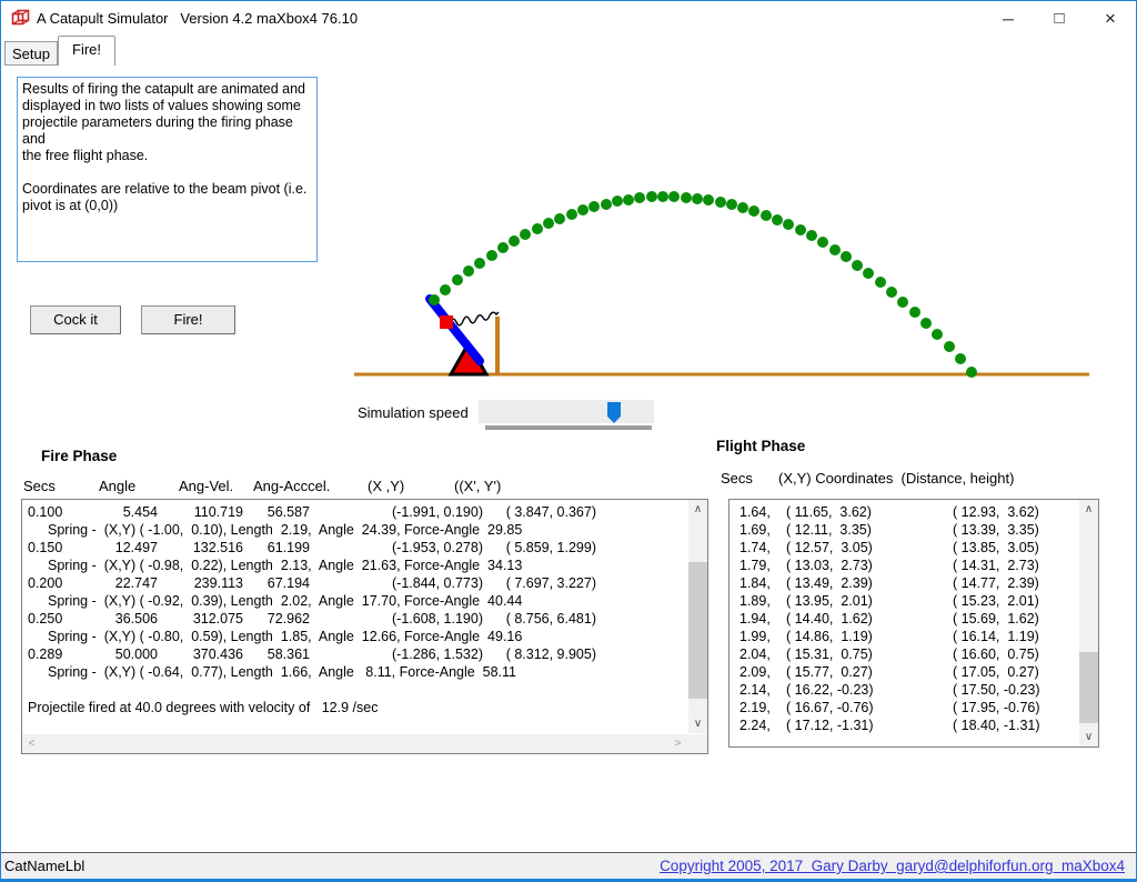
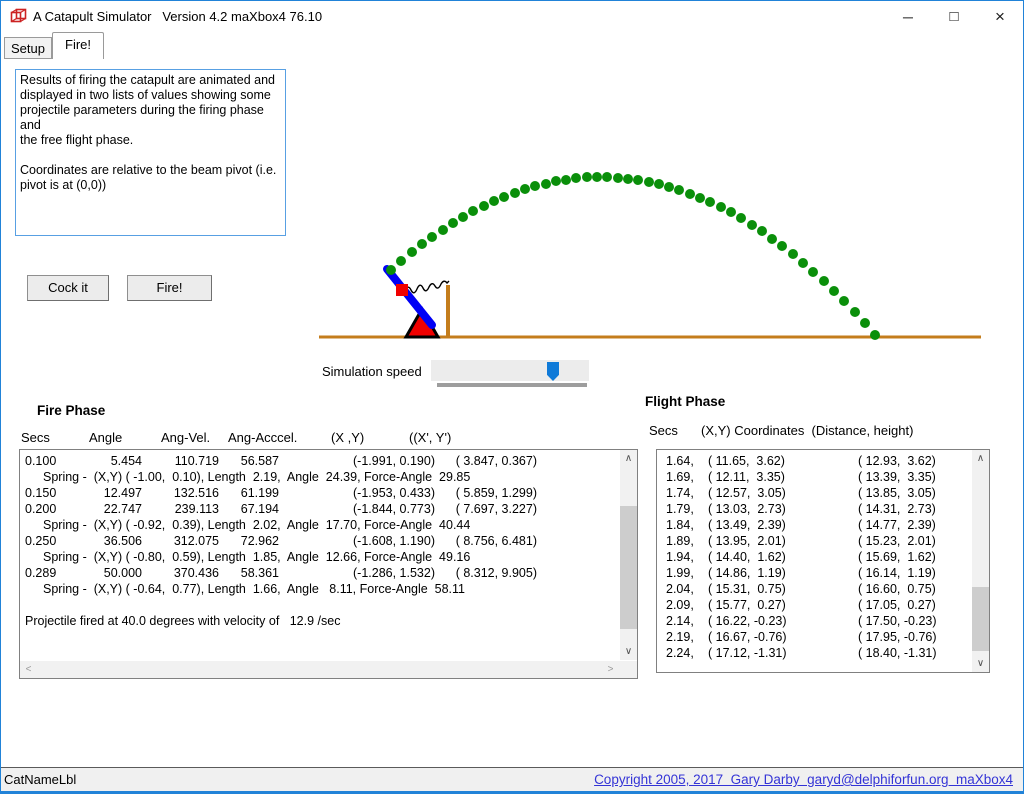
  A Catapult Simulator Version 4.2 maXbox4 76.10
  ─
  □
  ×
  Setup
  Fire!
  Results of firing the catapult are animated and
  displayed in two lists of values showing some
  projectile parameters during the firing phase and
  the free flight phase.
  Coordinates are relative to the beam pivot (i.e.
  pivot is at (0,0))
  Cock it
  Fire!
  Simulation speed
  Fire Phase
  Secs
  Angle
  Ang-Vel.
  Ang-Acccel.
  (X ,Y)
  ((X', Y')
  0.100
  5.454
  110.719
  56.587
  (-1.991, 0.190)
  ( 3.847, 0.367)
  Spring - (X,Y) ( -1.00, 0.10), Length 2.19, Angle 24.39, Force-Angle 29.85
  0.150
  12.497
  132.516
  61.199
- (-1.953, 0.278)
+ (-1.953, 0.433)
  ( 5.859, 1.299)
- Spring - (X,Y) ( -0.98, 0.22), Length 2.13, Angle 21.63, Force-Angle 34.13
  0.200
  22.747
  239.113
  67.194
  (-1.844, 0.773)
  ( 7.697, 3.227)
  Spring - (X,Y) ( -0.92, 0.39), Length 2.02, Angle 17.70, Force-Angle 40.44
  0.250
  36.506
  312.075
  72.962
  (-1.608, 1.190)
  ( 8.756, 6.481)
  Spring - (X,Y) ( -0.80, 0.59), Length 1.85, Angle 12.66, Force-Angle 49.16
  0.289
  50.000
  370.436
  58.361
  (-1.286, 1.532)
  ( 8.312, 9.905)
  Spring - (X,Y) ( -0.64, 0.77), Length 1.66, Angle 8.11, Force-Angle 58.11
  Projectile fired at 40.0 degrees with velocity of 12.9 /sec
  ∧
  ∨
  <
  >
  Flight Phase
  Secs
  (X,Y) Coordinates (Distance, height)
  1.64,
  ( 11.65, 3.62)
  ( 12.93, 3.62)
  1.69,
  ( 12.11, 3.35)
  ( 13.39, 3.35)
  1.74,
  ( 12.57, 3.05)
  ( 13.85, 3.05)
  1.79,
  ( 13.03, 2.73)
  ( 14.31, 2.73)
  1.84,
  ( 13.49, 2.39)
  ( 14.77, 2.39)
  1.89,
  ( 13.95, 2.01)
  ( 15.23, 2.01)
  1.94,
  ( 14.40, 1.62)
  ( 15.69, 1.62)
  1.99,
  ( 14.86, 1.19)
  ( 16.14, 1.19)
  2.04,
  ( 15.31, 0.75)
  ( 16.60, 0.75)
  2.09,
  ( 15.77, 0.27)
  ( 17.05, 0.27)
  2.14,
  ( 16.22, -0.23)
  ( 17.50, -0.23)
  2.19,
  ( 16.67, -0.76)
  ( 17.95, -0.76)
  2.24,
  ( 17.12, -1.31)
  ( 18.40, -1.31)
  ∧
  ∨
  CatNameLbl
  Copyright 2005, 2017 Gary Darby garyd@delphiforfun.org maXbox4
